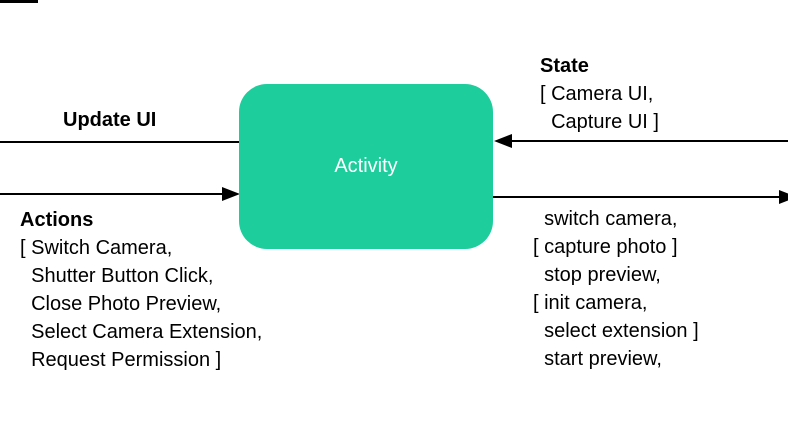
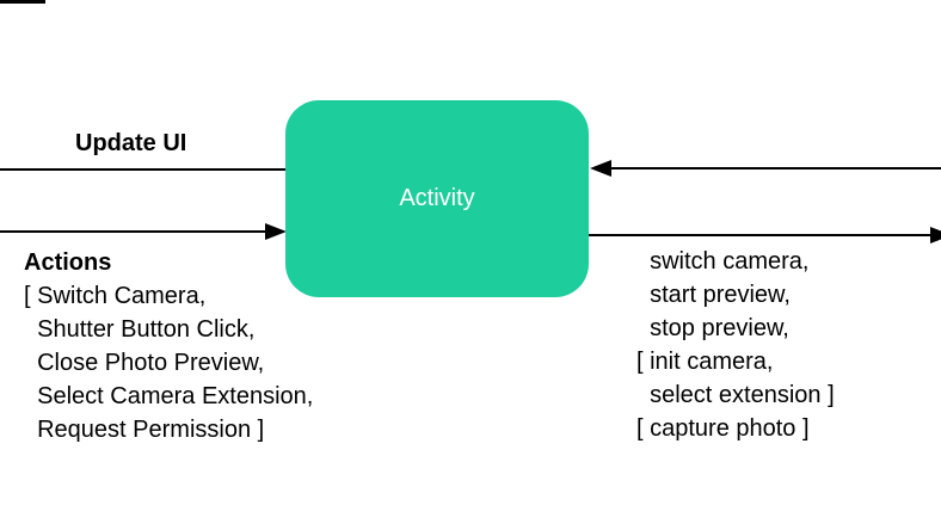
  Activity
  Update UI
  Actions
  [ Switch Camera,
  Shutter Button Click,
  Close Photo Preview,
  Select Camera Extension,
  Request Permission ]
- State
- [ Camera UI,
- Capture UI ]
  switch camera,
- [ capture photo ]
+ start preview,
  stop preview,
  [ init camera,
  select extension ]
- start preview,
+ [ capture photo ]
